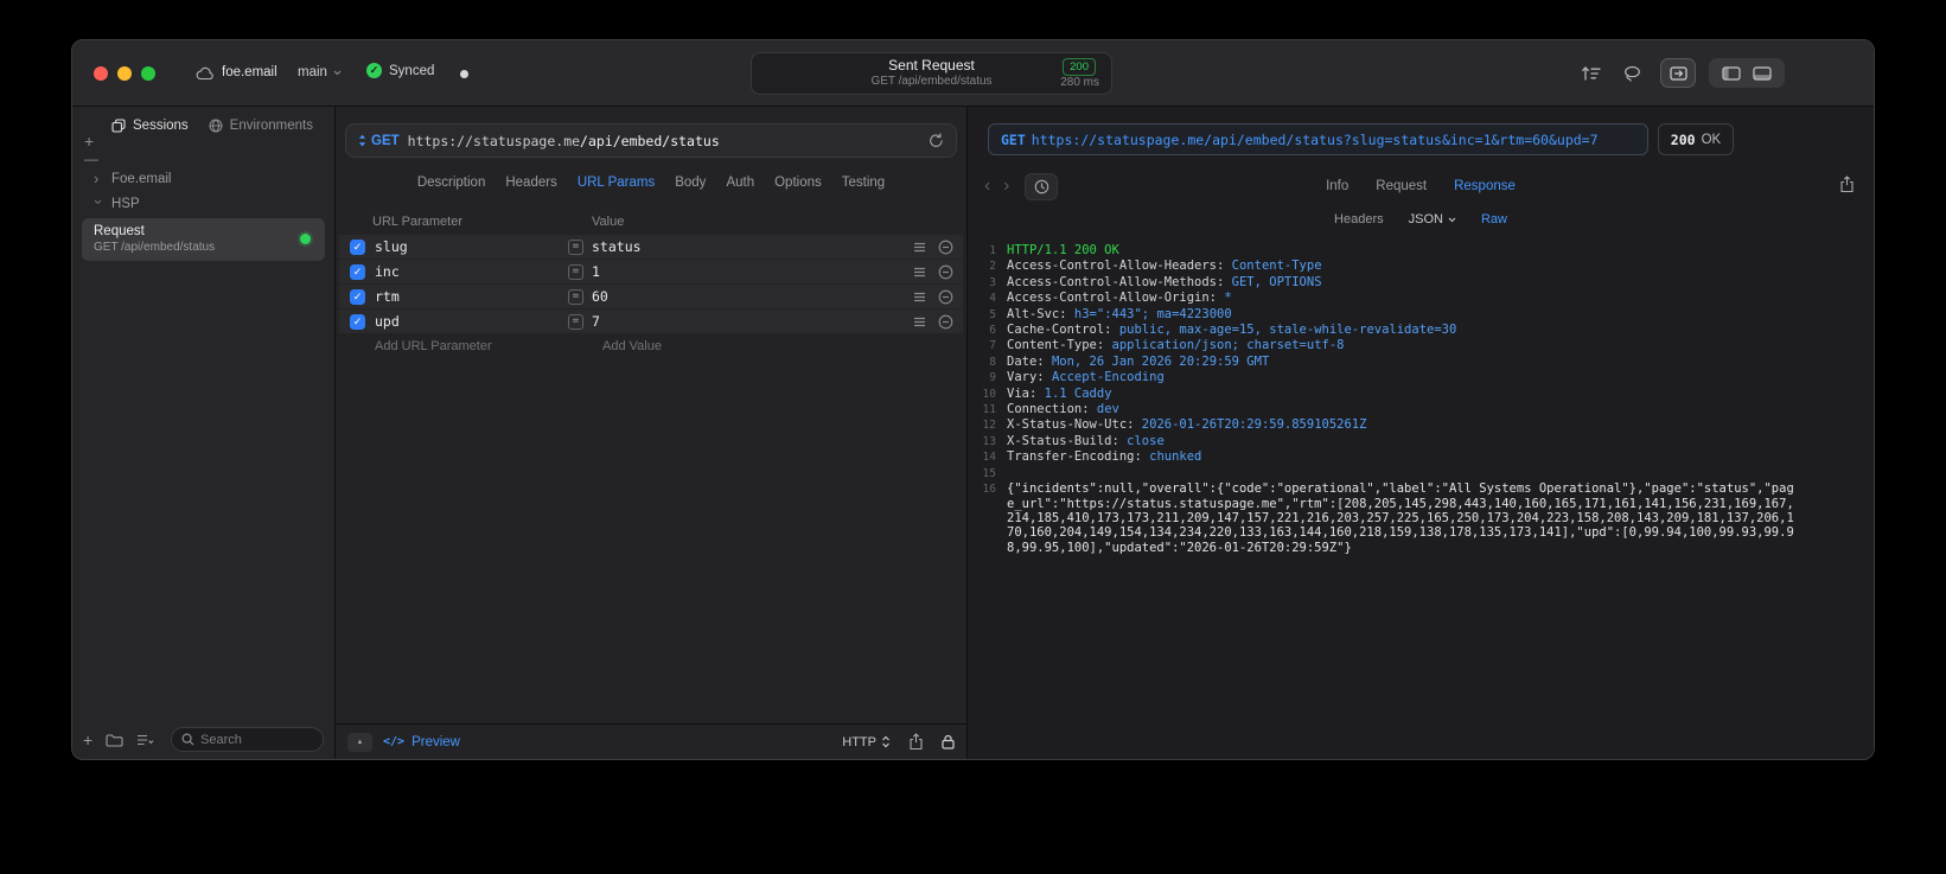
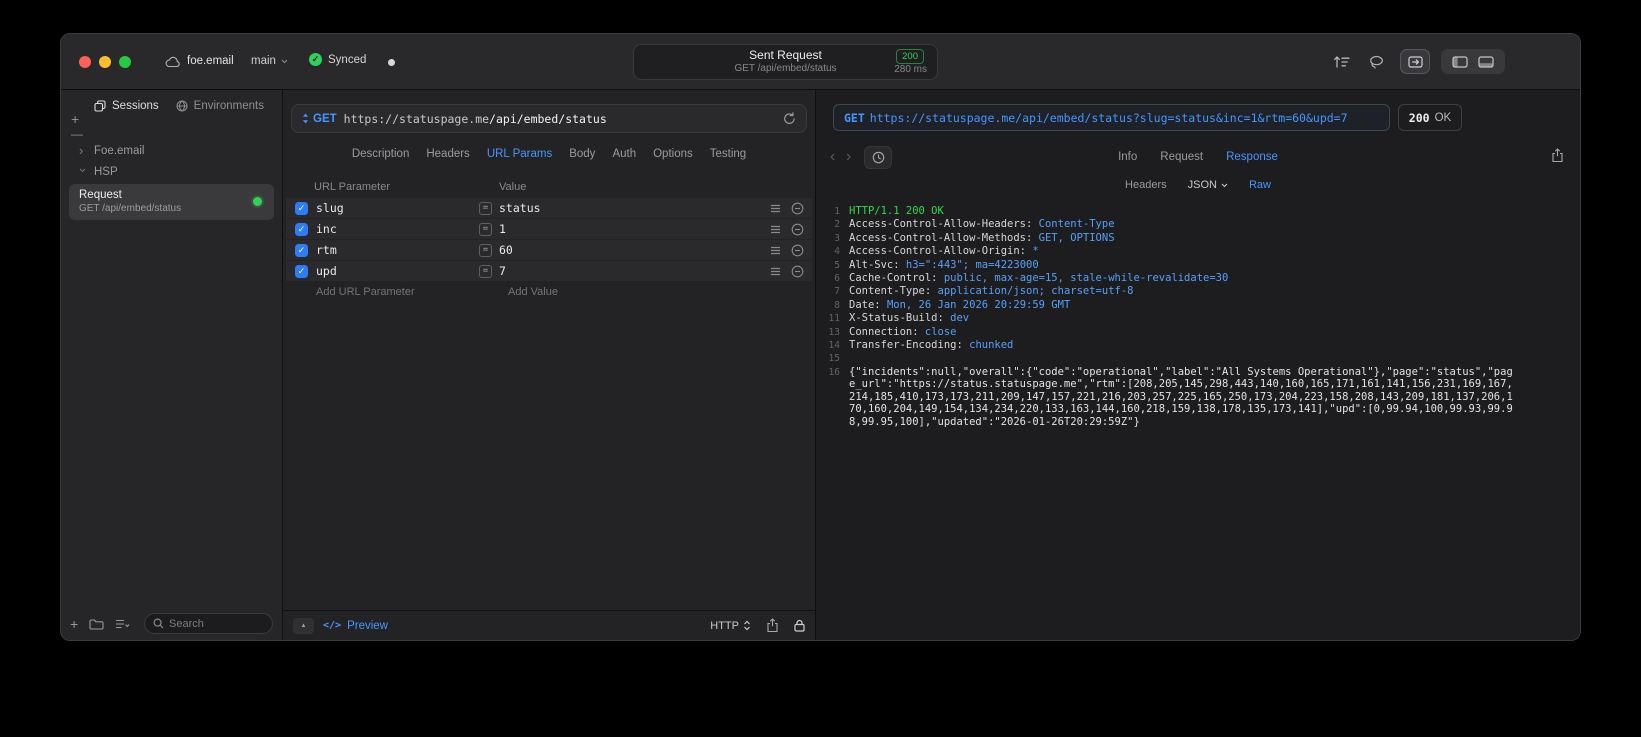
  foe.email
  main
  ✓
  Synced
  Sent Request
  GET /api/embed/status
  200
  280 ms
  Sessions
  Environments
  +
  —
  ›
  Foe.email
  HSP
  Request
  GET /api/embed/status
  +
  Search
  GET
  https://statuspage.me
  /api/embed/status
  Description
  Headers
  URL Params
  Body
  Auth
  Options
  Testing
  URL Parameter
  Value
  ✓
  slug
  =
  status
  ✓
  inc
  =
  1
  ✓
  rtm
  =
  60
  ✓
  upd
  =
  7
  Add URL Parameter
  Add Value
  </>
  Preview
  HTTP
  GET
  https://statuspage.me/api/embed/status?slug=status&inc=1&rtm=60&upd=7
  200
  OK
  ‹
  ›
  Info
  Request
  Response
  Headers
  JSON
  Raw
  1
  HTTP/1.1 200 OK
  2
  Access-Control-Allow-Headers: Content-Type
  3
  Access-Control-Allow-Methods: GET, OPTIONS
  4
  Access-Control-Allow-Origin: *
  5
  Alt-Svc: h3=":443"; ma=4223000
  6
  Cache-Control: public, max-age=15, stale-while-revalidate=30
  7
  Content-Type: application/json; charset=utf-8
  8
  Date: Mon, 26 Jan 2026 20:29:59 GMT
- 9
- Vary: Accept-Encoding
- 10
- Via: 1.1 Caddy
  11
- Connection: dev
+ X-Status-Build: dev
- 12
- X-Status-Now-Utc: 2026-01-26T20:29:59.859105261Z
  13
- X-Status-Build: close
+ Connection: close
  14
  Transfer-Encoding: chunked
  15
  16
  {"incidents":null,"overall":{"code":"operational","label":"All Systems Operational"},"page":"status","page_url":"https://status.statuspage.me","rtm":[208,205,145,298,443,140,160,165,171,161,141,156,231,169,167,214,185,410,173,173,211,209,147,157,221,216,203,257,225,165,250,173,204,223,158,208,143,209,181,137,206,170,160,204,149,154,134,234,220,133,163,144,160,218,159,138,178,135,173,141],"upd":[0,99.94,100,99.93,99.98,99.95,100],"updated":"2026-01-26T20:29:59Z"}
